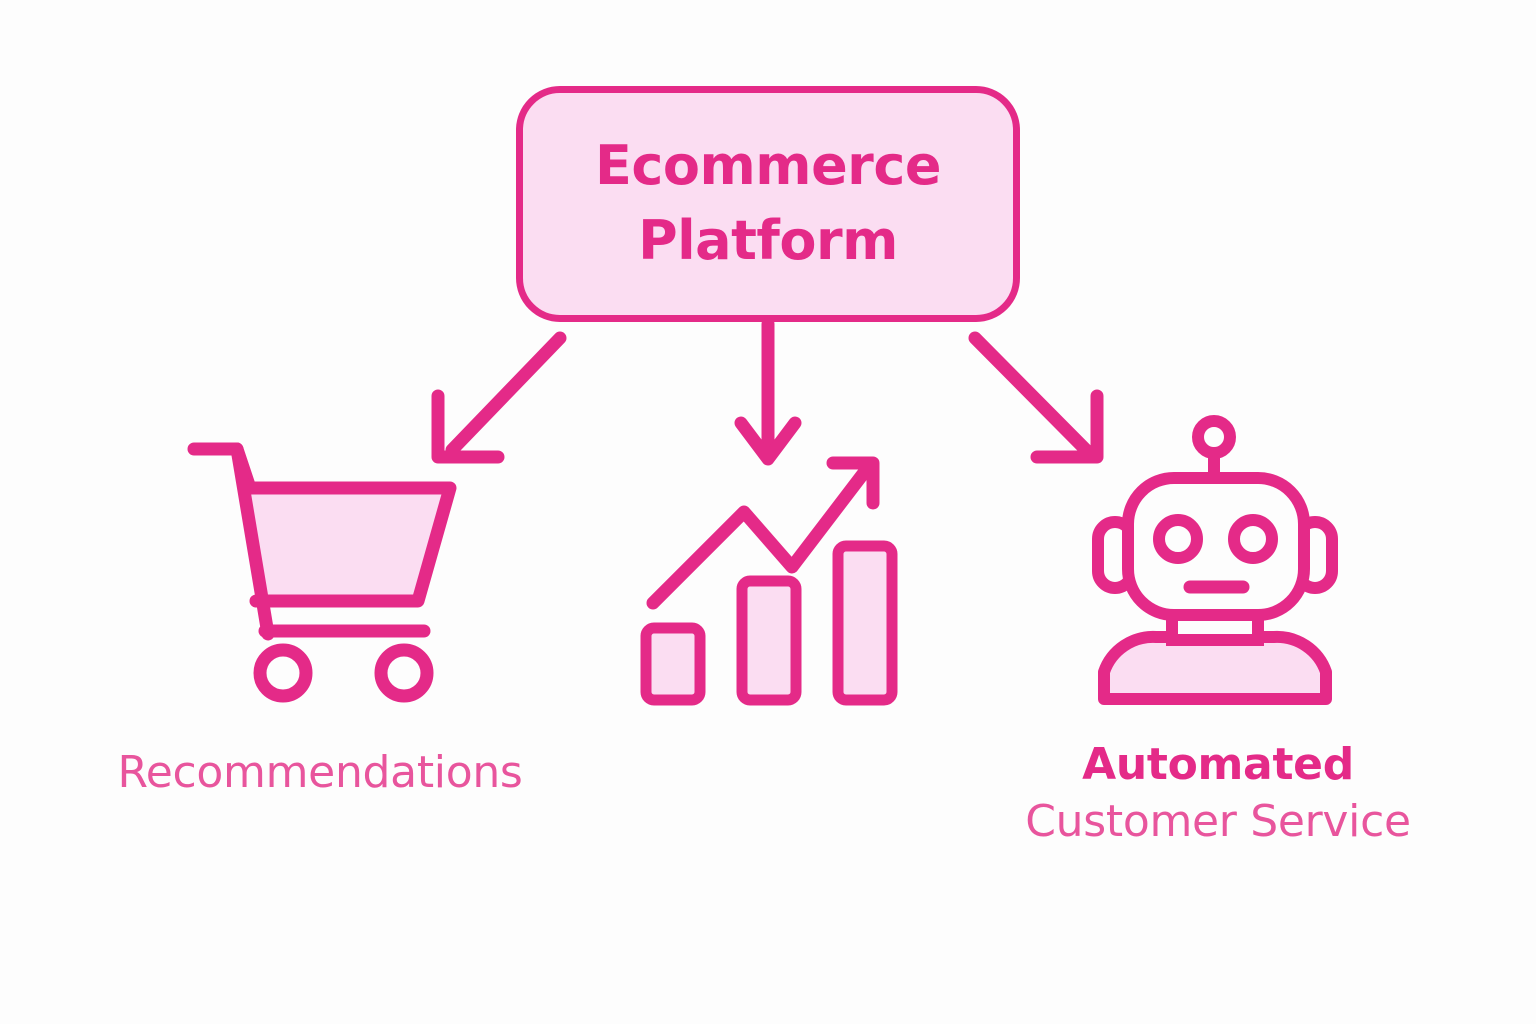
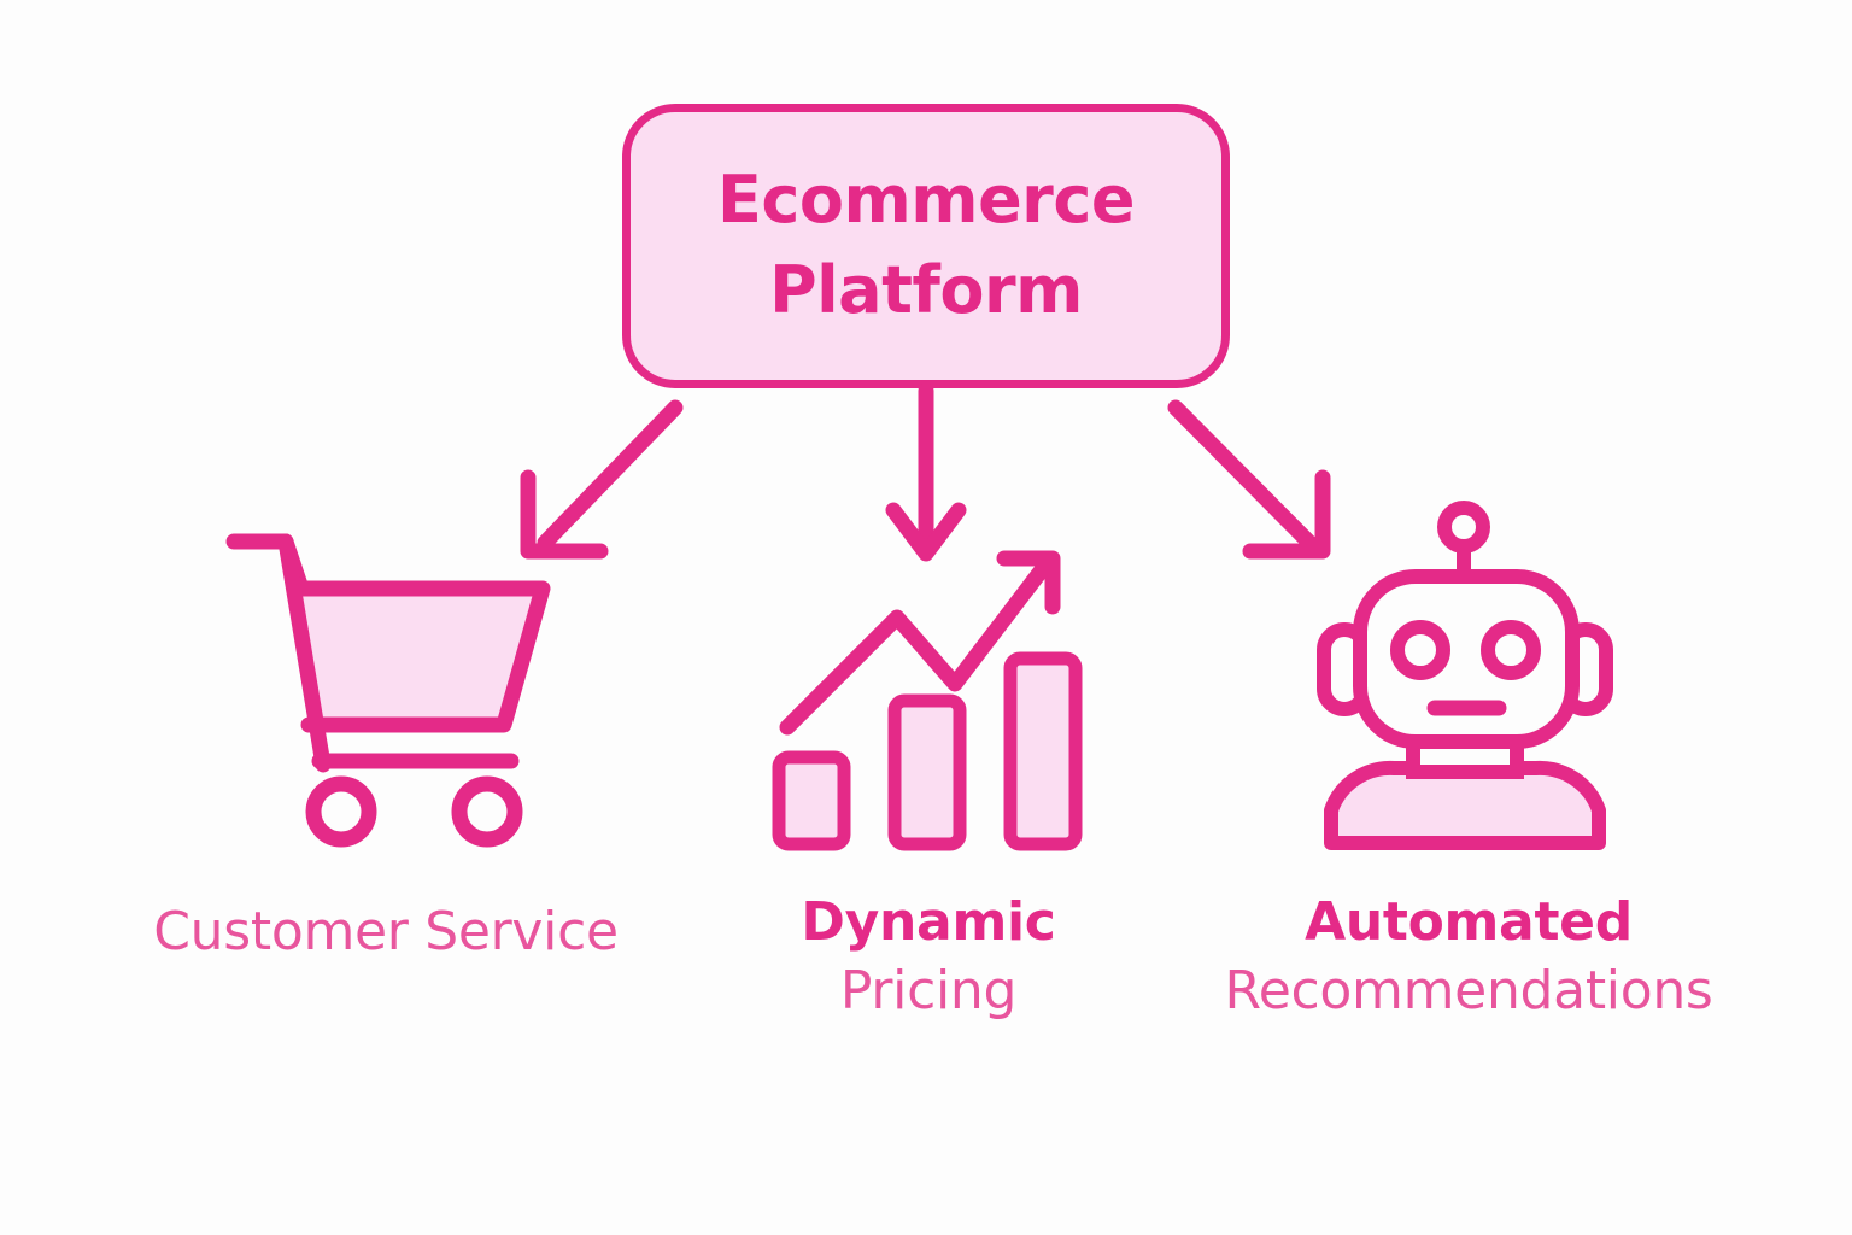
  Ecommerce
  Platform
- Recommendations
+ Customer Service
+ Dynamic
+ Pricing
  Automated
- Customer Service
+ Recommendations
